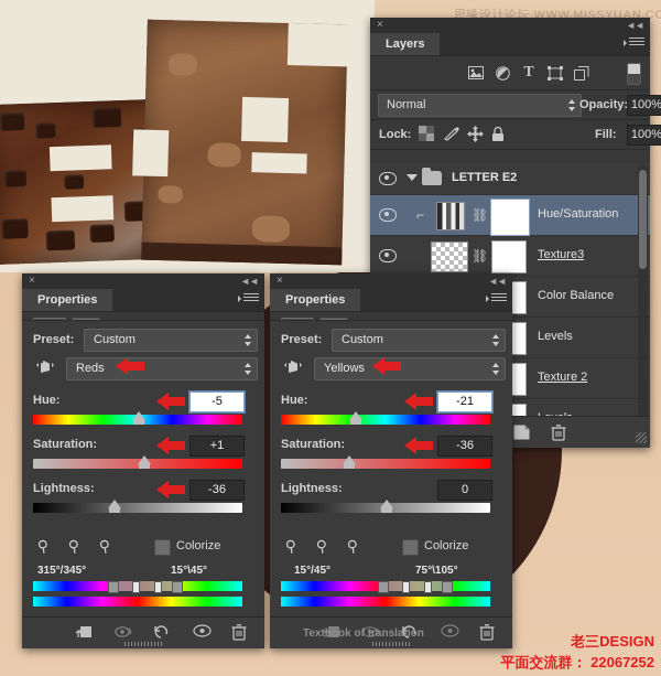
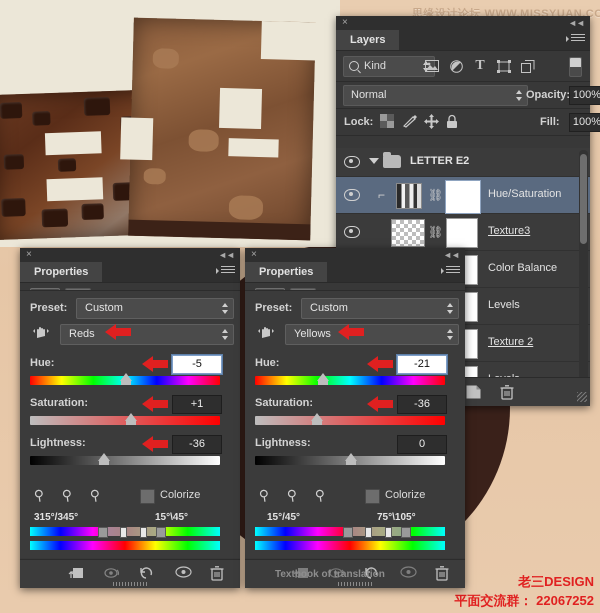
  思缘设计论坛 WWW.MISSYUAN.CO
  老三DESIGN
  平面交流群： 22067252
  ×
  ◄◄
  Layers
+ Kind
  T
  Normal
  Opacity
  100%
  Lock:
  Fill:
  100%
  LETTER E2
  ⌐
  ⛓
  Hue/Saturation
  ⛓
  Texture3
  Color Balance
  Levels
  Texture 2
  ×
  ◄◄
  Properties
  Preset:
  Custom
  Reds
  Hue:
  -5
  Saturation:
  +1
  Lightness:
  -36
  Colorize
  315°/345°
  15°\45°
  ×
  ◄◄
  Properties
  Preset:
  Custom
  Yellows
  Hue:
  -21
  Saturation:
  -36
  Lightness:
  0
  Colorize
  15°/45°
  75°\105°
  Textbook of translation
